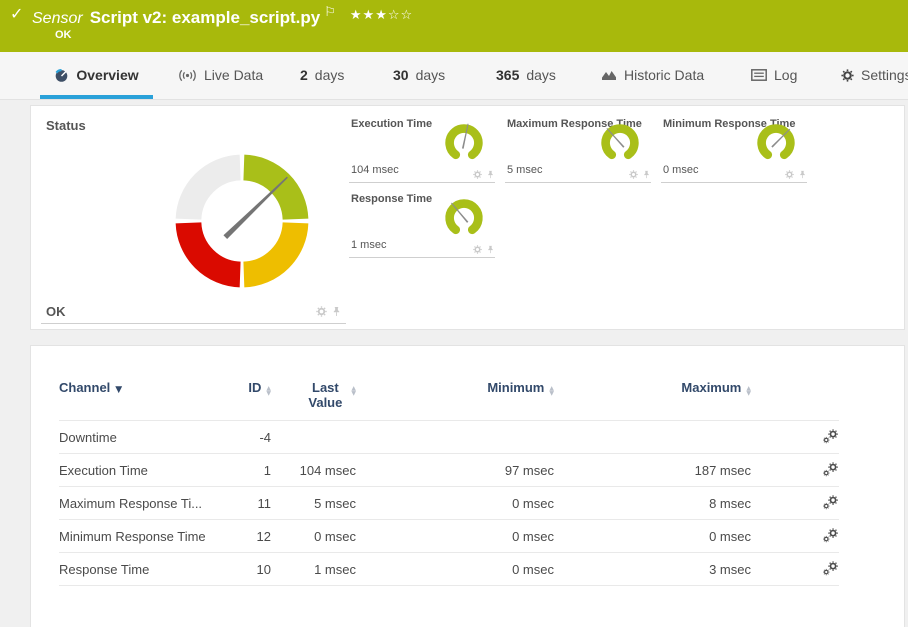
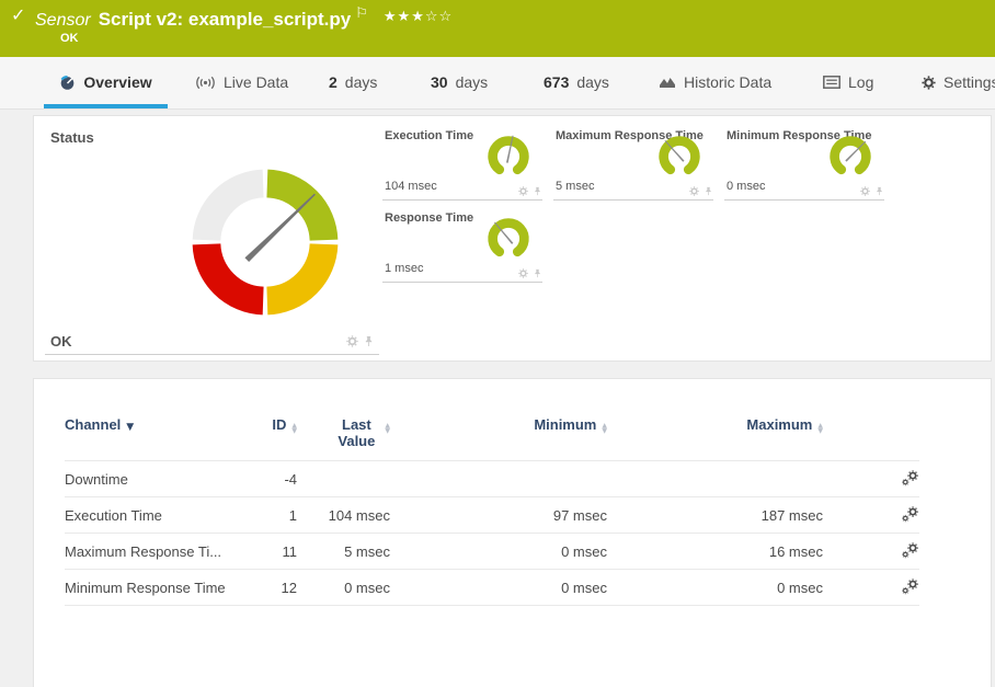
  ✓
  Sensor Script v2: example_script.py ⚐ ★★★☆☆
  OK
  Overview
  Live Data
  2
  days
  30
  days
- 365
+ 673
  days
  Historic Data
  Log
  Setting
  Status
  OK
  Execution Time
  104 msec
  Maximum Response Time
  5 msec
  Minimum Response Time
  0 msec
  Response Time
  1 msec
  Channel ▼	ID	Last Value	Minimum	Maximum
  Downtime	-4
  Execution Time	1	104 msec	97 msec	187 msec
- Maximum Response Ti...	11	5 msec	0 msec	8 msec
+ Maximum Response Ti...	11	5 msec	0 msec	16 msec
  Minimum Response Time	12	0 msec	0 msec	0 msec
- Response Time	10	1 msec	0 msec	3 msec
